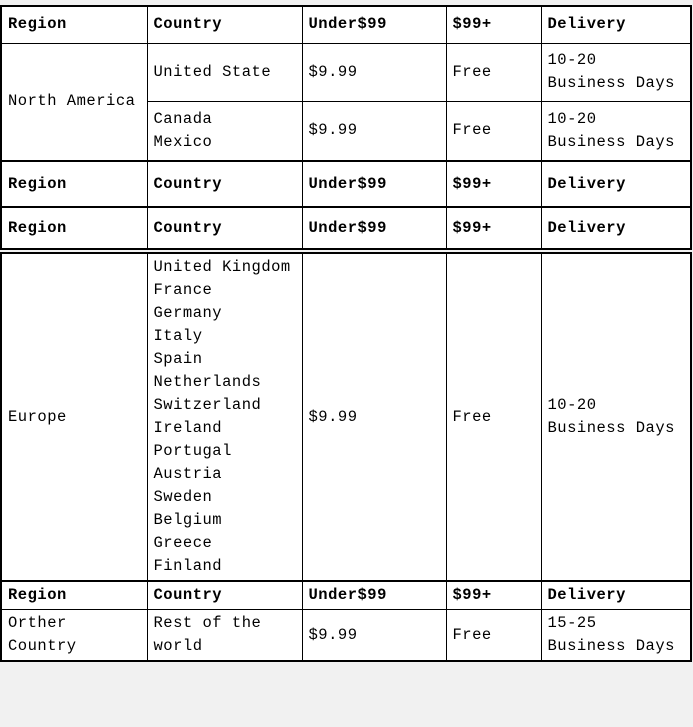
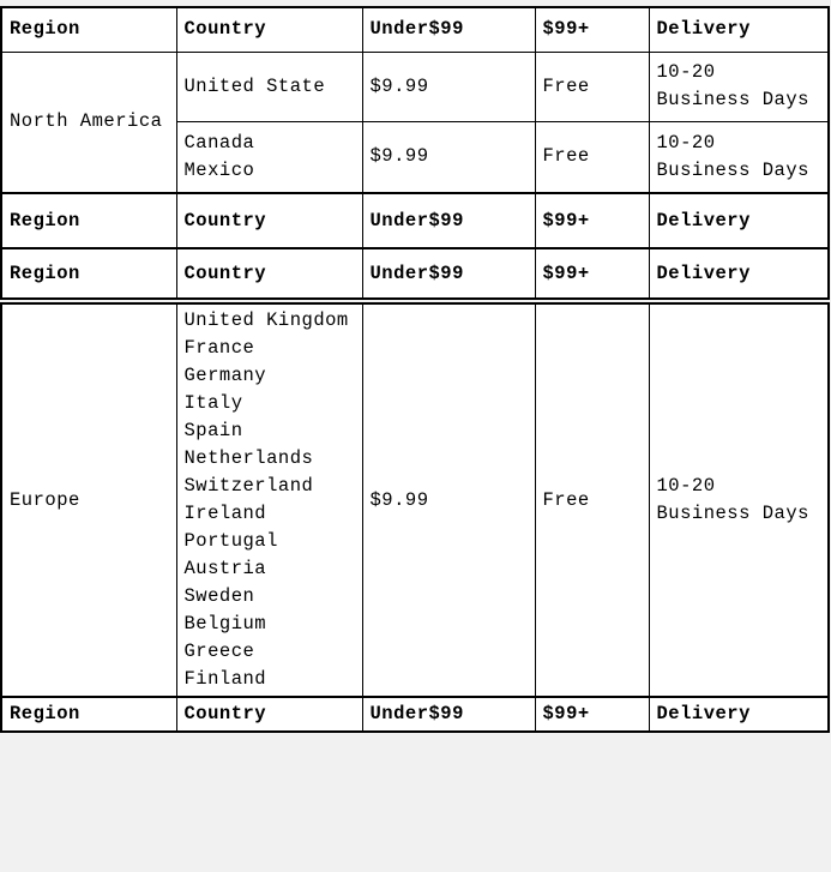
  Region	Country	Under$99	$99+	Delivery
  North America	United State	$9.99	Free	10-20 Business Days
  Canada Mexico	$9.99	Free	10-20 Business Days
  Region	Country	Under$99	$99+	Delivery
  Region	Country	Under$99	$99+	Delivery
  Europe	United Kingdom France Germany Italy Spain Netherlands Switzerland Ireland Portugal Austria Sweden Belgium Greece Finland	$9.99	Free	10-20 Business Days
  Region	Country	Under$99	$99+	Delivery
- Orther Country	Rest of the world	$9.99	Free	15-25 Business Days
